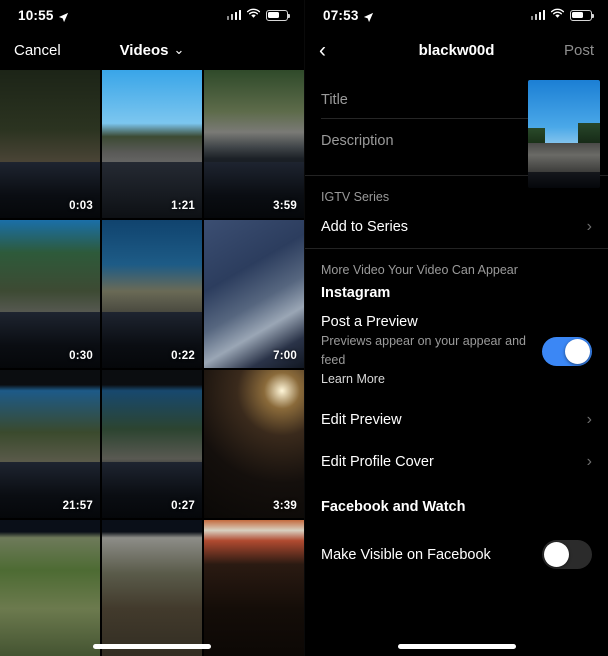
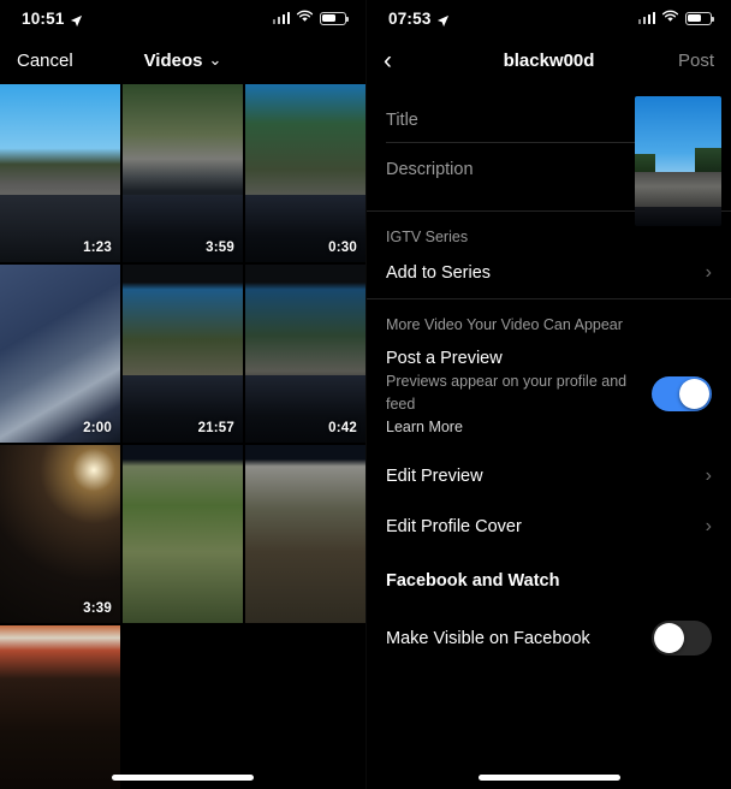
- 10:55
+ 10:51
  Cancel
  Videos
  ⌄
- 0:03
- 1:21
+ 1:23
  3:59
  0:30
- 0:22
- 7:00
+ 2:00
  21:57
- 0:27
+ 0:42
  3:39
  07:53
  ‹
  blackw00d
  Post
  Title
  Description
  IGTV Series
  Add to Series
  ›
  More Video Your Video Can Appear
- Instagram
  Post a Preview
- Previews appear on your appear and feed
+ Previews appear on your profile and feed
  Learn More
  Edit Preview
  ›
  Edit Profile Cover
  ›
  Facebook and Watch
  Make Visible on Facebook
